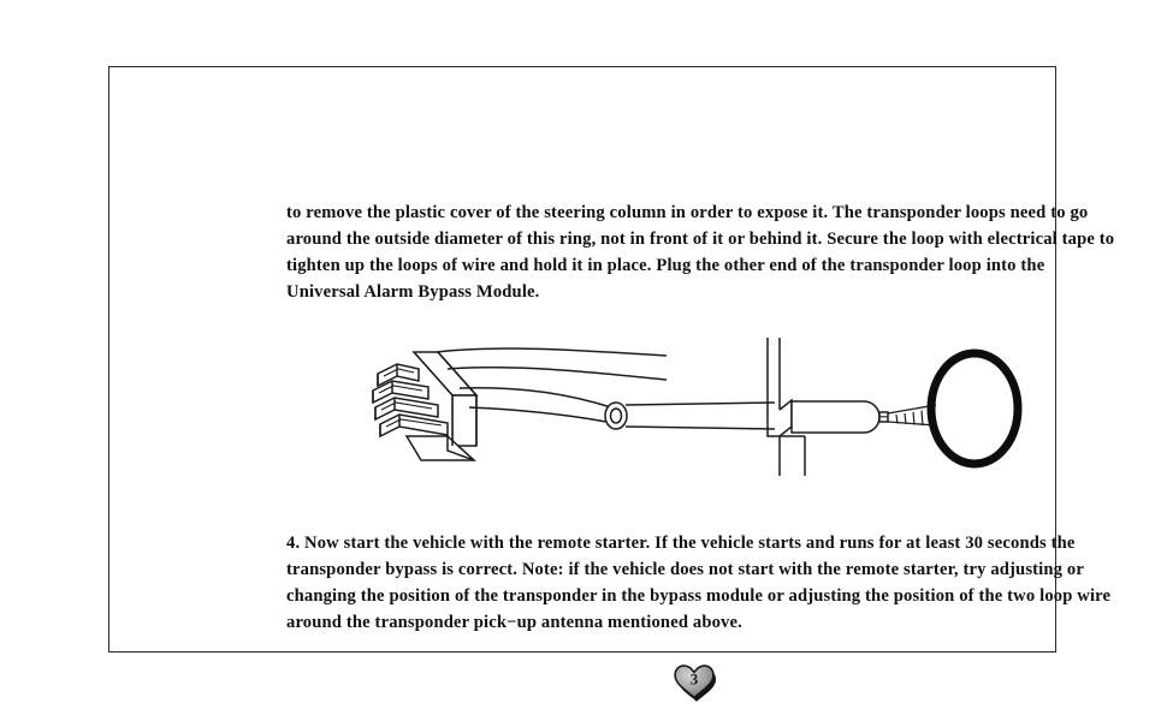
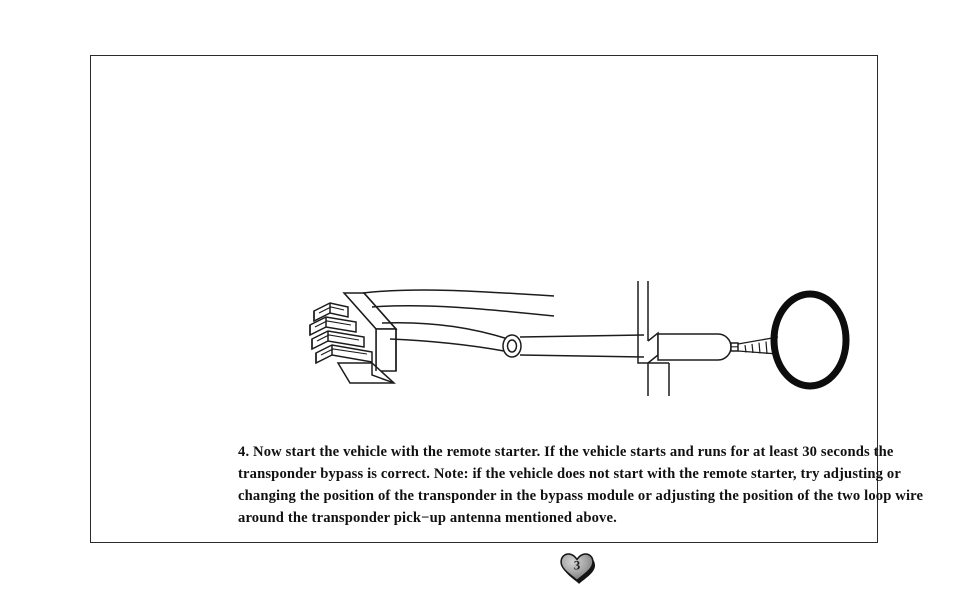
- to remove the plastic cover of the steering column in order to expose it. The transponder loops need to go around the outside diameter of this ring, not in front of it or behind it. Secure the loop with electrical tape to tighten up the loops of wire and hold it in place. Plug the other end of the transponder loop into the Universal Alarm Bypass Module.
  4. Now start the vehicle with the remote starter. If the vehicle starts and runs for at least 30 seconds the transponder bypass is correct. Note: if the vehicle does not start with the remote starter, try adjusting or changing the position of the transponder in the bypass module or adjusting the position of the two loop wire around the transponder pick−up antenna mentioned above.
  3
